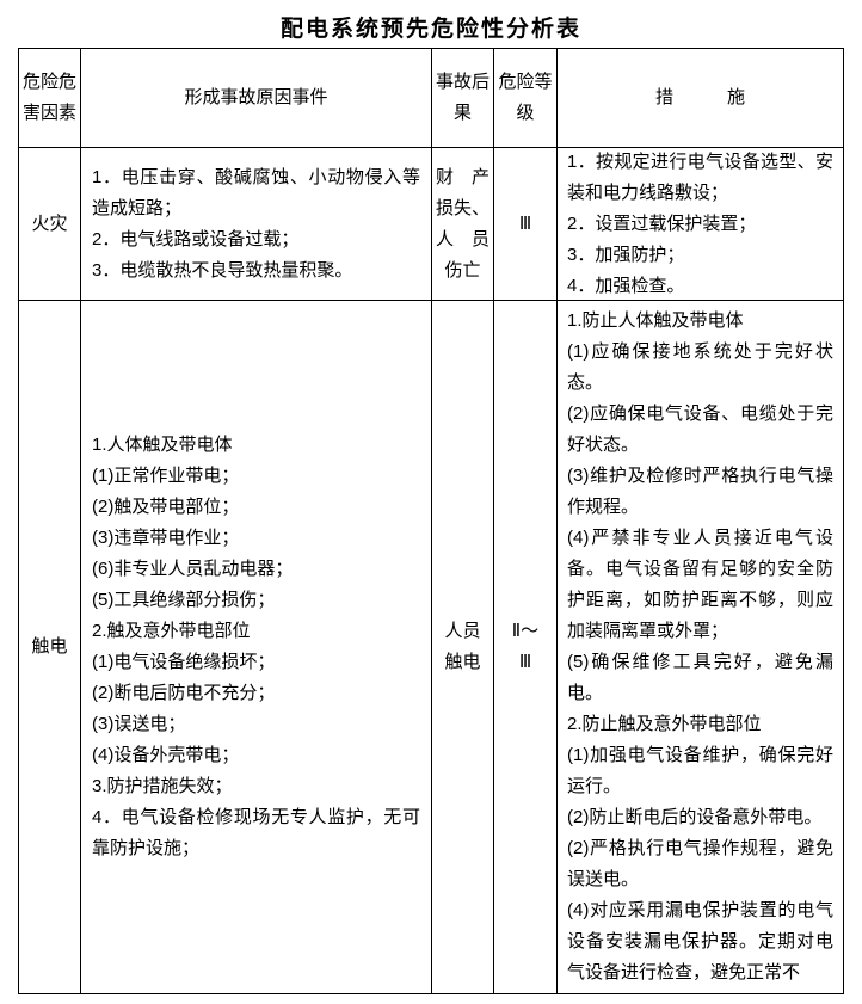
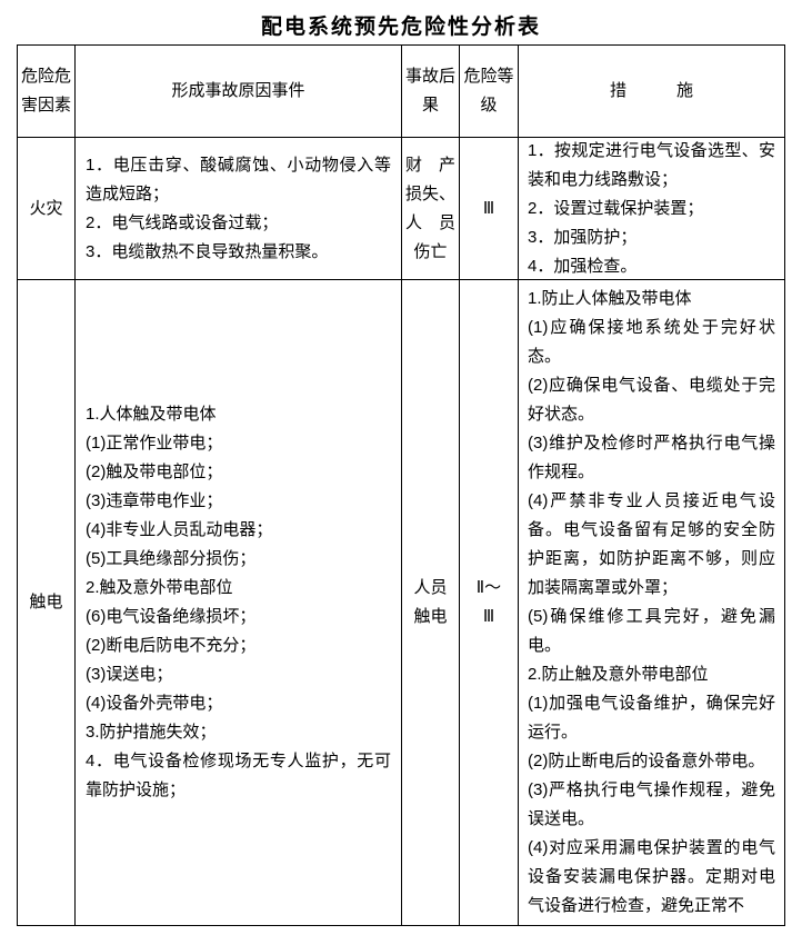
  配电系统预先危险性分析表
  危险危害因素
  形成事故原因事件
  事故后果
  危险等级
  措 施
  火灾
  1．电压击穿、酸碱腐蚀、小动物侵入等造成短路；
  2．电气线路或设备过载；
  3．电缆散热不良导致热量积聚。
  财 产
  损失、
  人 员
  伤亡
  Ⅲ
  1．按规定进行电气设备选型、安装和电力线路敷设；
  2．设置过载保护装置；
  3．加强防护；
  4．加强检查。
  触电
  1.人体触及带电体
  (1)正常作业带电；
  (2)触及带电部位；
  (3)违章带电作业；
- (6)非专业人员乱动电器；
+ (4)非专业人员乱动电器；
  (5)工具绝缘部分损伤；
  2.触及意外带电部位
- (1)电气设备绝缘损坏；
+ (6)电气设备绝缘损坏；
  (2)断电后防电不充分；
  (3)误送电；
  (4)设备外壳带电；
  3.防护措施失效；
  4．电气设备检修现场无专人监护，无可靠防护设施；
  人员
  触电
  Ⅱ～
  Ⅲ
  1.防止人体触及带电体
  (1)应确保接地系统处于完好状态。
  (2)应确保电气设备、电缆处于完好状态。
  (3)维护及检修时严格执行电气操作规程。
  (4)严禁非专业人员接近电气设备。电气设备留有足够的安全防护距离，如防护距离不够，则应加装隔离罩或外罩；
  (5)确保维修工具完好，避免漏电。
  2.防止触及意外带电部位
  (1)加强电气设备维护，确保完好运行。
  (2)防止断电后的设备意外带电。
- (2)严格执行电气操作规程，避免误送电。
+ (3)严格执行电气操作规程，避免误送电。
  (4)对应采用漏电保护装置的电气设备安装漏电保护器。定期对电气设备进行检查，避免正常不
